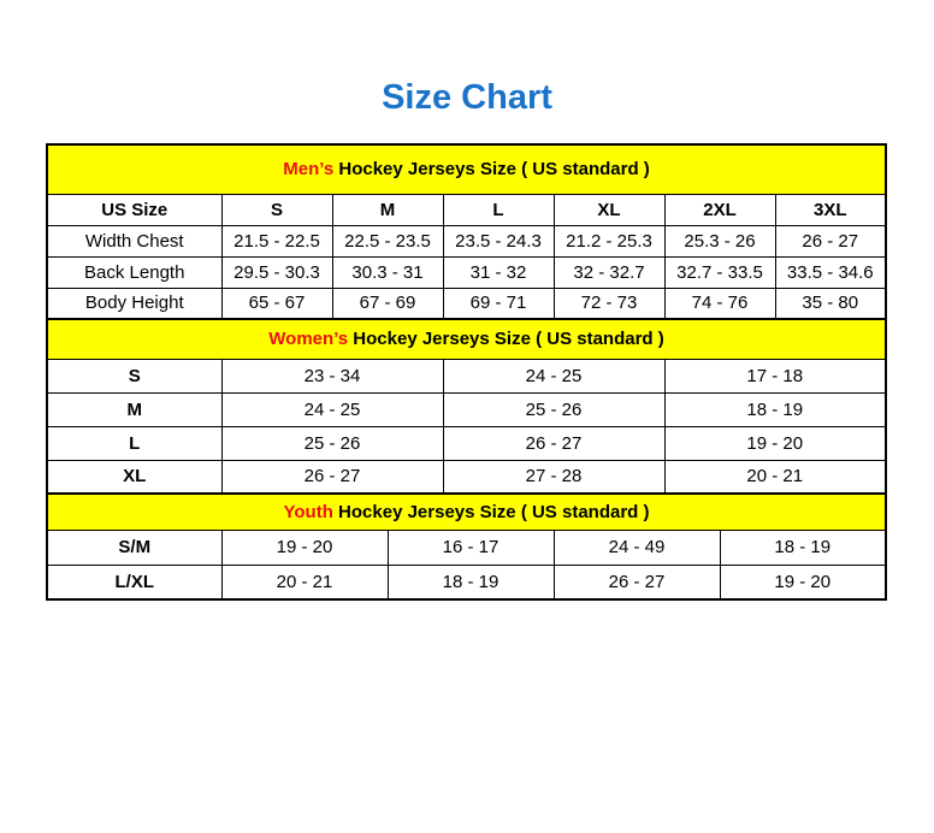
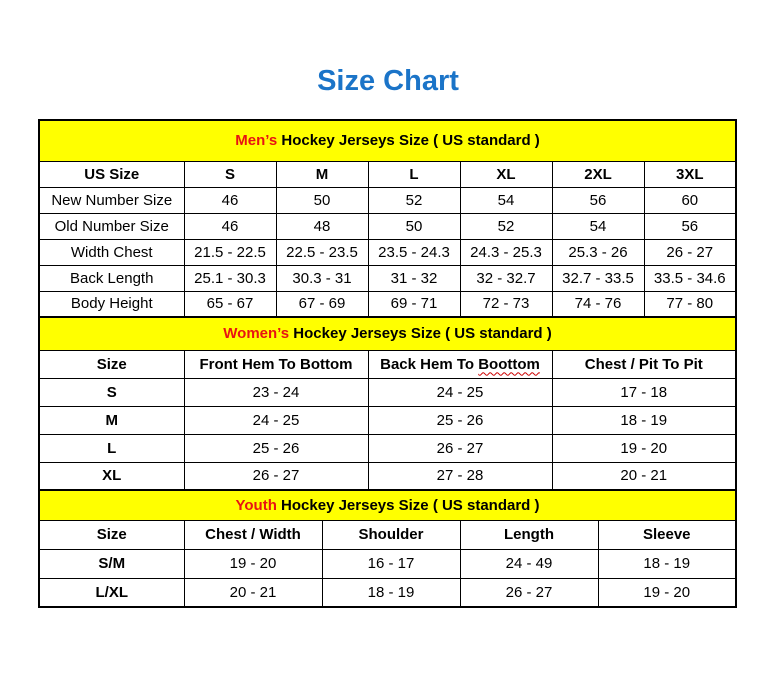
  Size Chart
  Men’s Hockey Jerseys Size ( US standard )
  US Size	S	M	L	XL	2XL	3XL
+ New Number Size	46	50	52	54	56	60
+ Old Number Size	46	48	50	52	54	56
- Width Chest	21.5 - 22.5	22.5 - 23.5	23.5 - 24.3	21.2 - 25.3	25.3 - 26	26 - 27
+ Width Chest	21.5 - 22.5	22.5 - 23.5	23.5 - 24.3	24.3 - 25.3	25.3 - 26	26 - 27
- Back Length	29.5 - 30.3	30.3 - 31	31 - 32	32 - 32.7	32.7 - 33.5	33.5 - 34.6
+ Back Length	25.1 - 30.3	30.3 - 31	31 - 32	32 - 32.7	32.7 - 33.5	33.5 - 34.6
- Body Height	65 - 67	67 - 69	69 - 71	72 - 73	74 - 76	35 - 80
+ Body Height	65 - 67	67 - 69	69 - 71	72 - 73	74 - 76	77 - 80
  Women’s Hockey Jerseys Size ( US standard )
+ Size	Front Hem To Bottom	Back Hem To Boottom	Chest / Pit To Pit
- S	23 - 34	24 - 25	17 - 18
+ S	23 - 24	24 - 25	17 - 18
  M	24 - 25	25 - 26	18 - 19
  L	25 - 26	26 - 27	19 - 20
  XL	26 - 27	27 - 28	20 - 21
  Youth Hockey Jerseys Size ( US standard )
+ Size	Chest / Width	Shoulder	Length	Sleeve
  S/M	19 - 20	16 - 17	24 - 49	18 - 19
  L/XL	20 - 21	18 - 19	26 - 27	19 - 20
